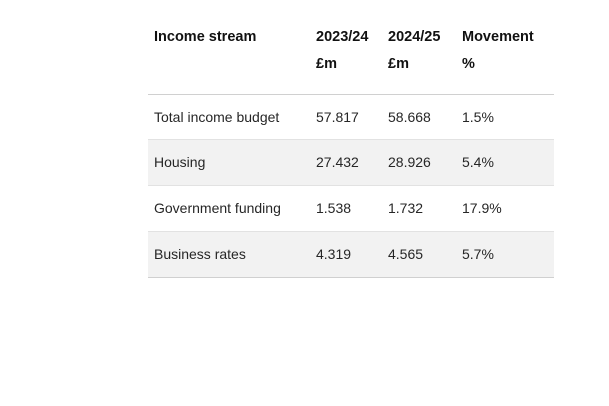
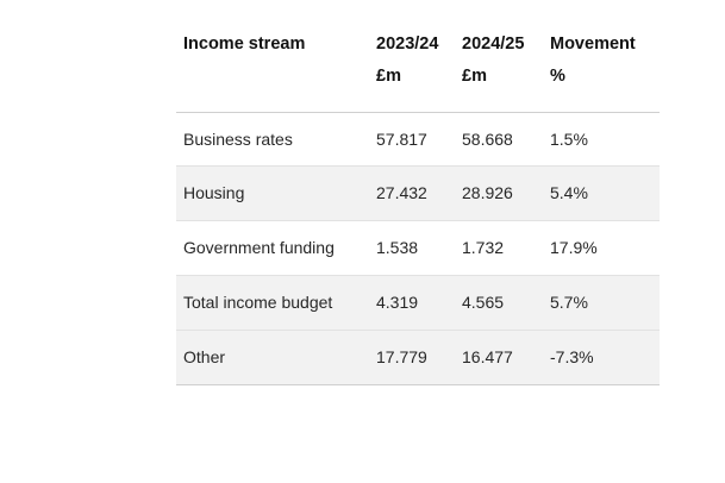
  Income stream	2023/24 £m	2024/25 £m	Movement %
- Total income budget	57.817	58.668	1.5%
+ Business rates	57.817	58.668	1.5%
  Housing	27.432	28.926	5.4%
  Government funding	1.538	1.732	17.9%
- Business rates	4.319	4.565	5.7%
+ Total income budget	4.319	4.565	5.7%
+ Other	17.779	16.477	-7.3%
